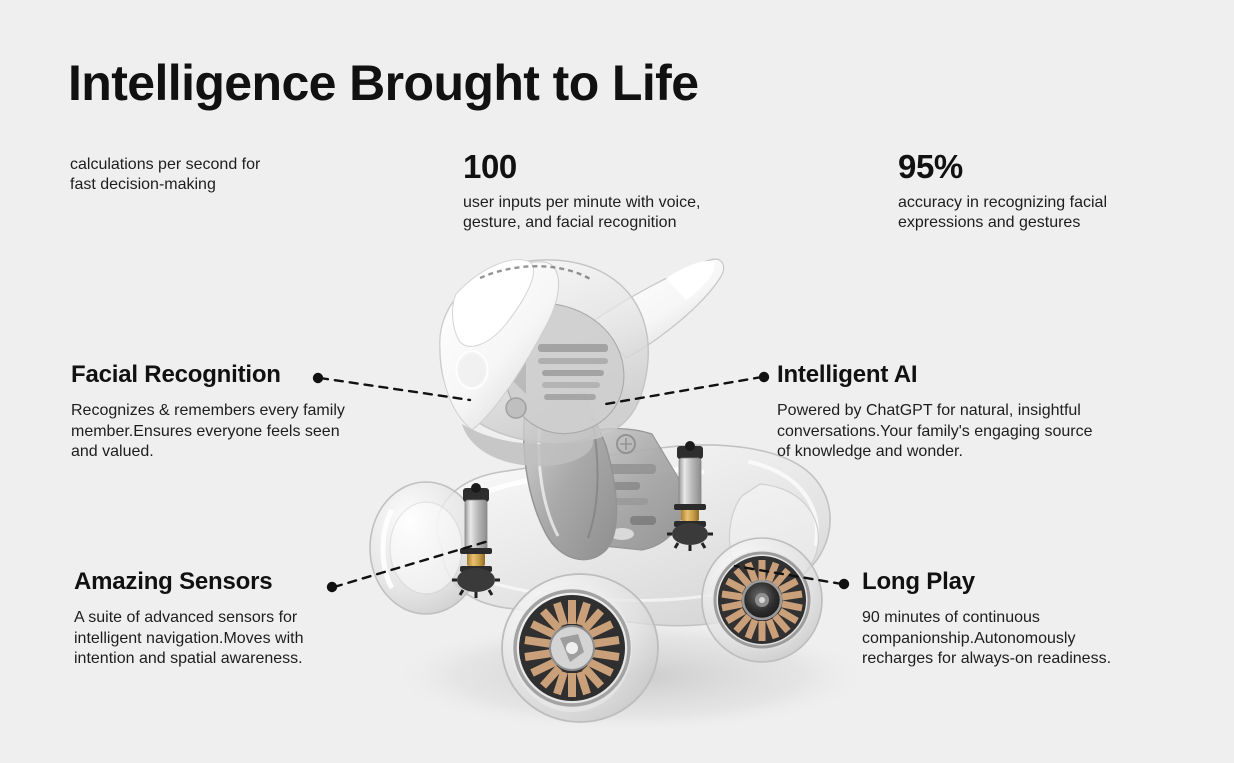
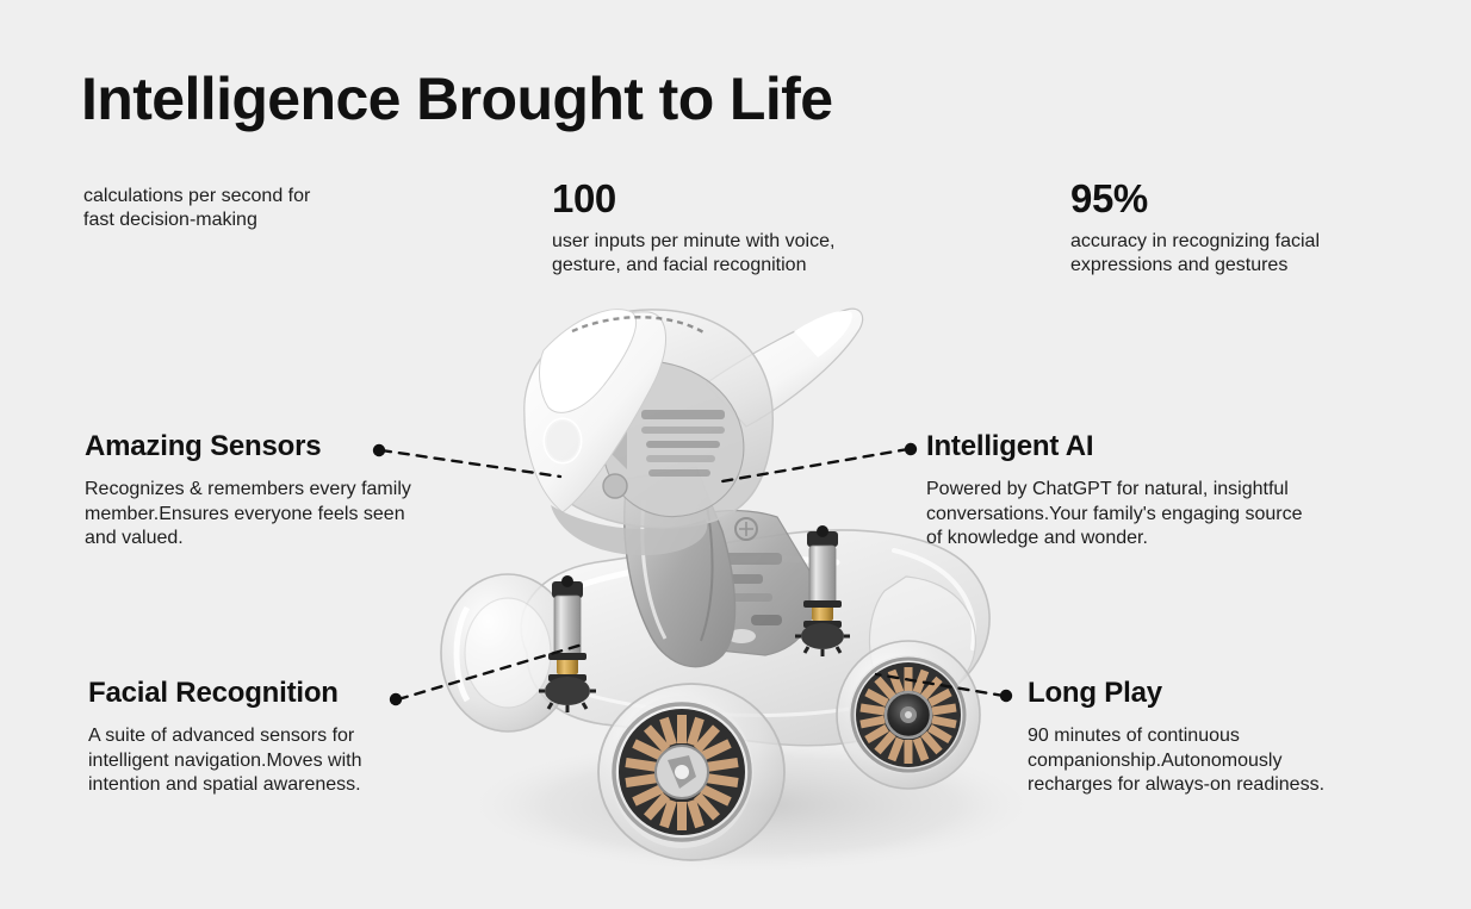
  Intelligence Brought to Life
  calculations per second for
  fast decision-making
  100
  user inputs per minute with voice,
  gesture, and facial recognition
  95%
  accuracy in recognizing facial
  expressions and gestures
- Facial Recognition
+ Amazing Sensors
  Recognizes & remembers every family
  member.Ensures everyone feels seen
  and valued.
  Intelligent AI
  Powered by ChatGPT for natural, insightful
  conversations.Your family's engaging source
  of knowledge and wonder.
- Amazing Sensors
+ Facial Recognition
  A suite of advanced sensors for
  intelligent navigation.Moves with
  intention and spatial awareness.
  Long Play
  90 minutes of continuous
  companionship.Autonomously
  recharges for always-on readiness.
